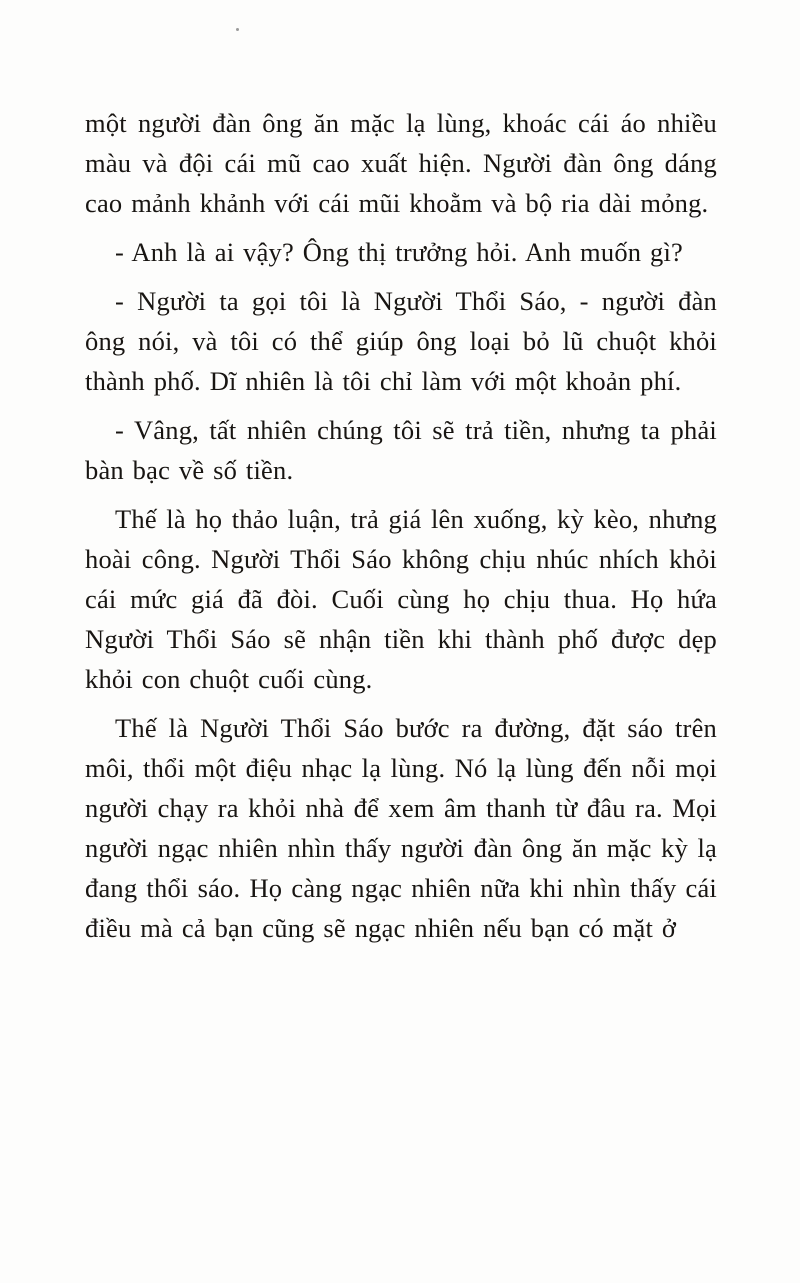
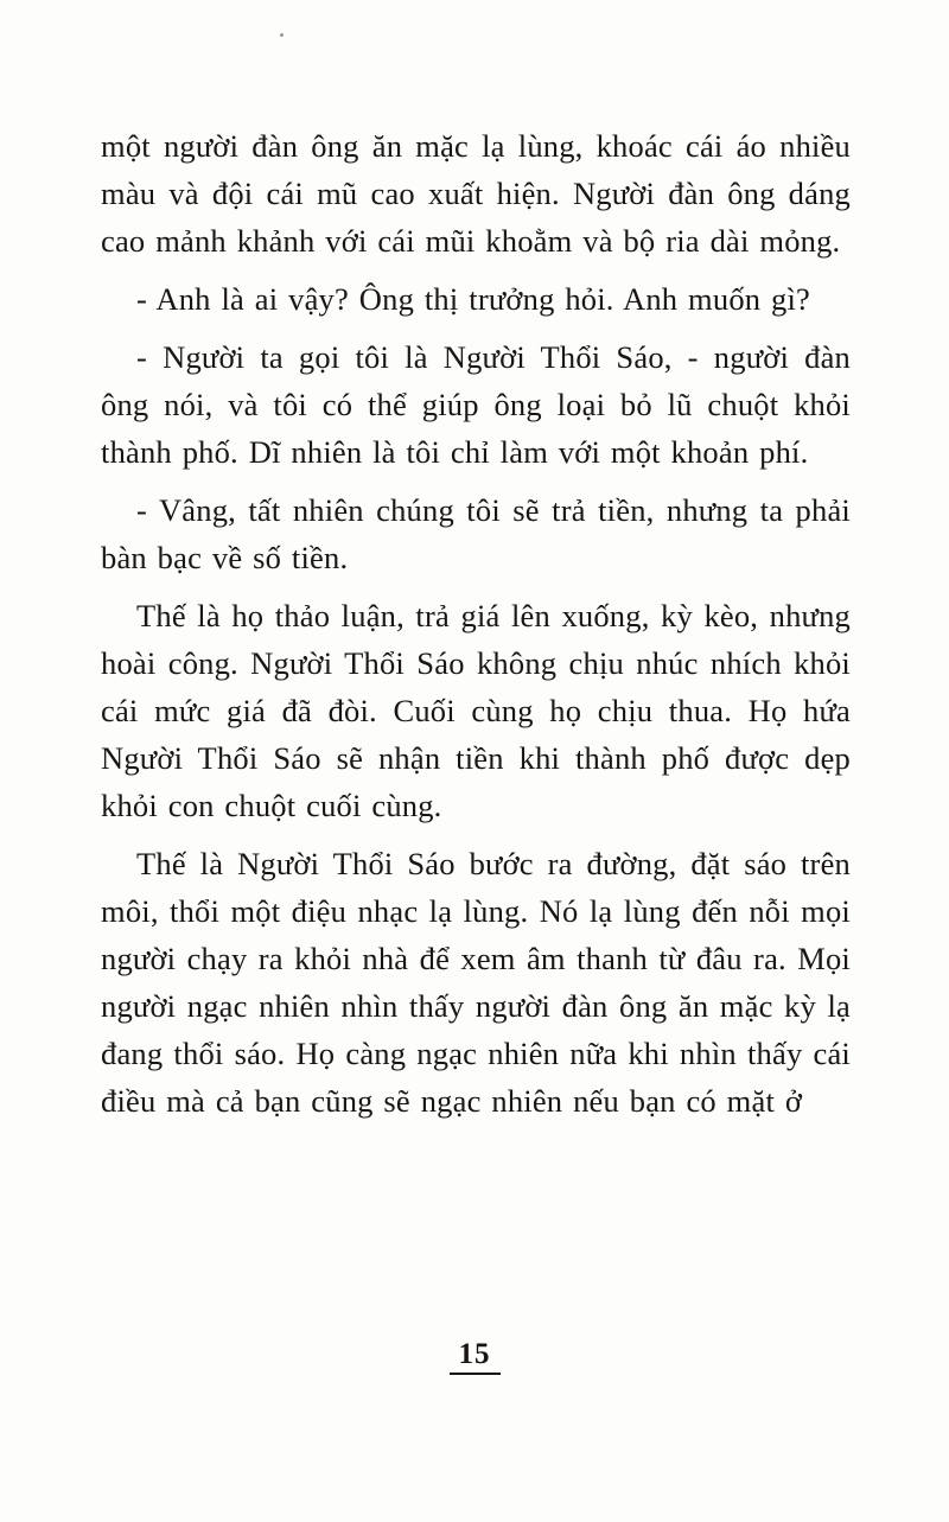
  một người đàn ông ăn mặc lạ lùng, khoác cái áo nhiều màu và đội cái mũ cao xuất hiện. Người đàn ông dáng cao mảnh khảnh với cái mũi khoằm và bộ ria dài mỏng.
  - Anh là ai vậy? Ông thị trưởng hỏi. Anh muốn gì?
  - Người ta gọi tôi là Người Thổi Sáo, - người đàn ông nói, và tôi có thể giúp ông loại bỏ lũ chuột khỏi thành phố. Dĩ nhiên là tôi chỉ làm với một khoản phí.
  - Vâng, tất nhiên chúng tôi sẽ trả tiền, nhưng ta phải bàn bạc về số tiền.
  Thế là họ thảo luận, trả giá lên xuống, kỳ kèo, nhưng hoài công. Người Thổi Sáo không chịu nhúc nhích khỏi cái mức giá đã đòi. Cuối cùng họ chịu thua. Họ hứa Người Thổi Sáo sẽ nhận tiền khi thành phố được dẹp khỏi con chuột cuối cùng.
  Thế là Người Thổi Sáo bước ra đường, đặt sáo trên môi, thổi một điệu nhạc lạ lùng. Nó lạ lùng đến nỗi mọi người chạy ra khỏi nhà để xem âm thanh từ đâu ra. Mọi người ngạc nhiên nhìn thấy người đàn ông ăn mặc kỳ lạ đang thổi sáo. Họ càng ngạc nhiên nữa khi nhìn thấy cái điều mà cả bạn cũng sẽ ngạc nhiên nếu bạn có mặt ở
+ 15
